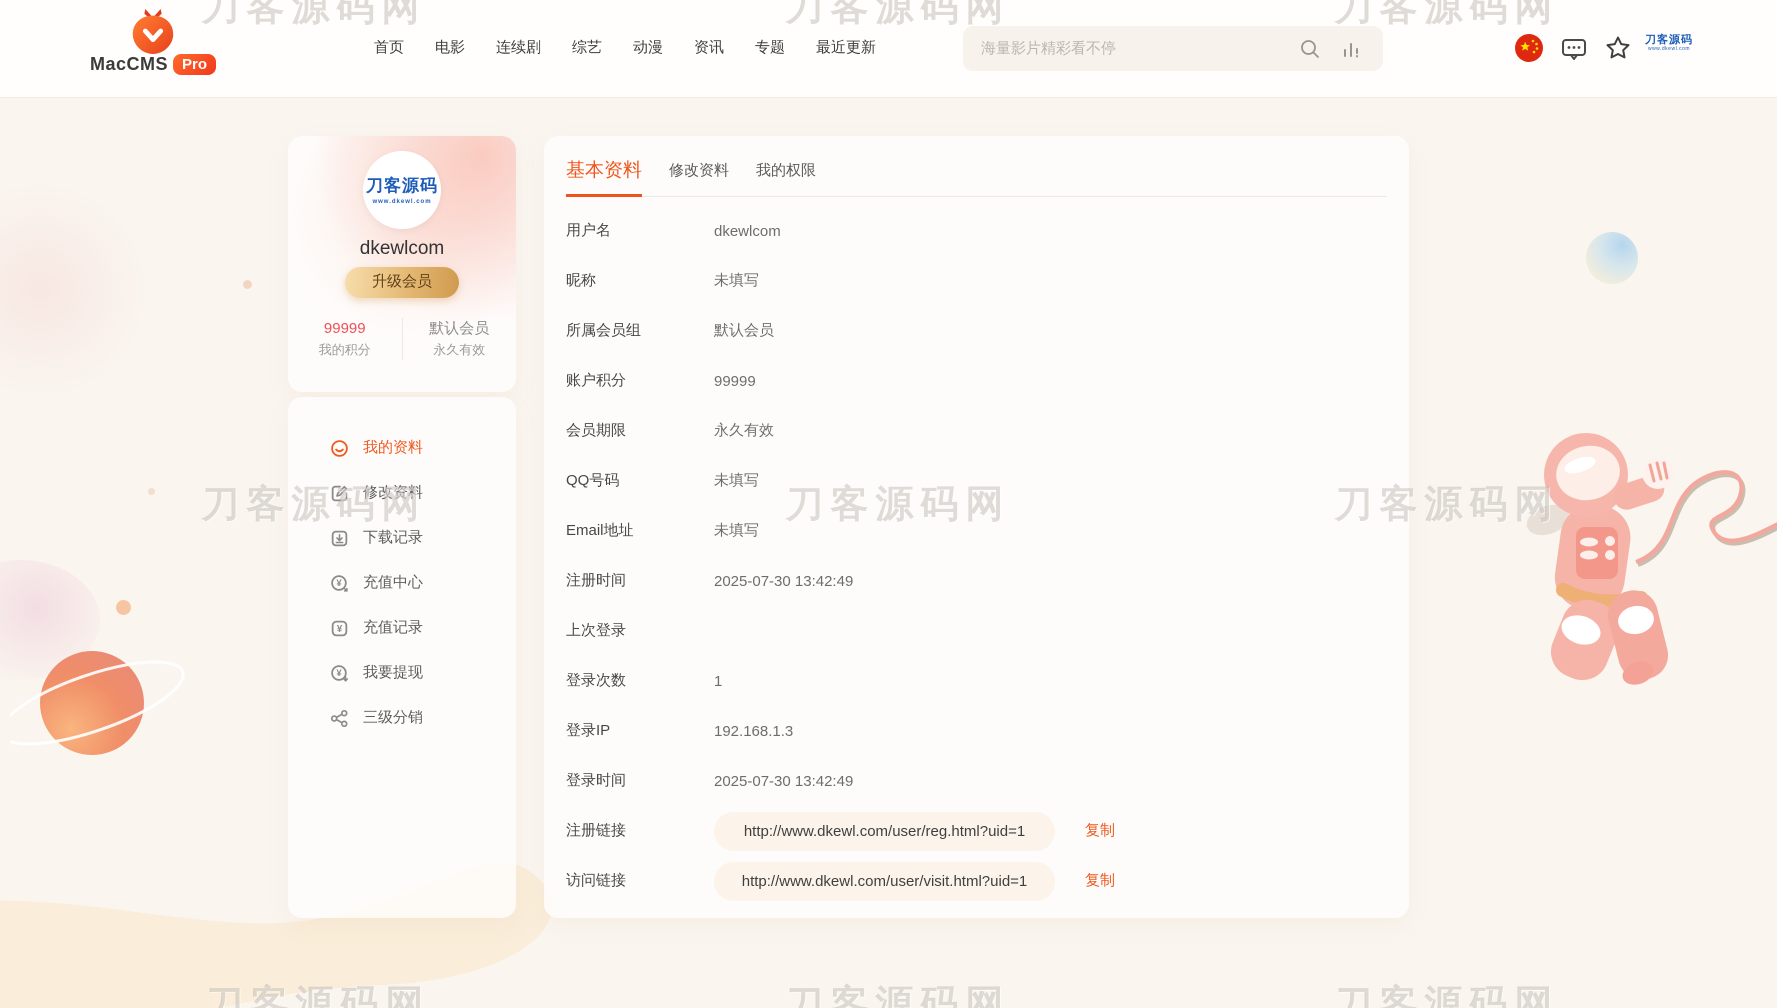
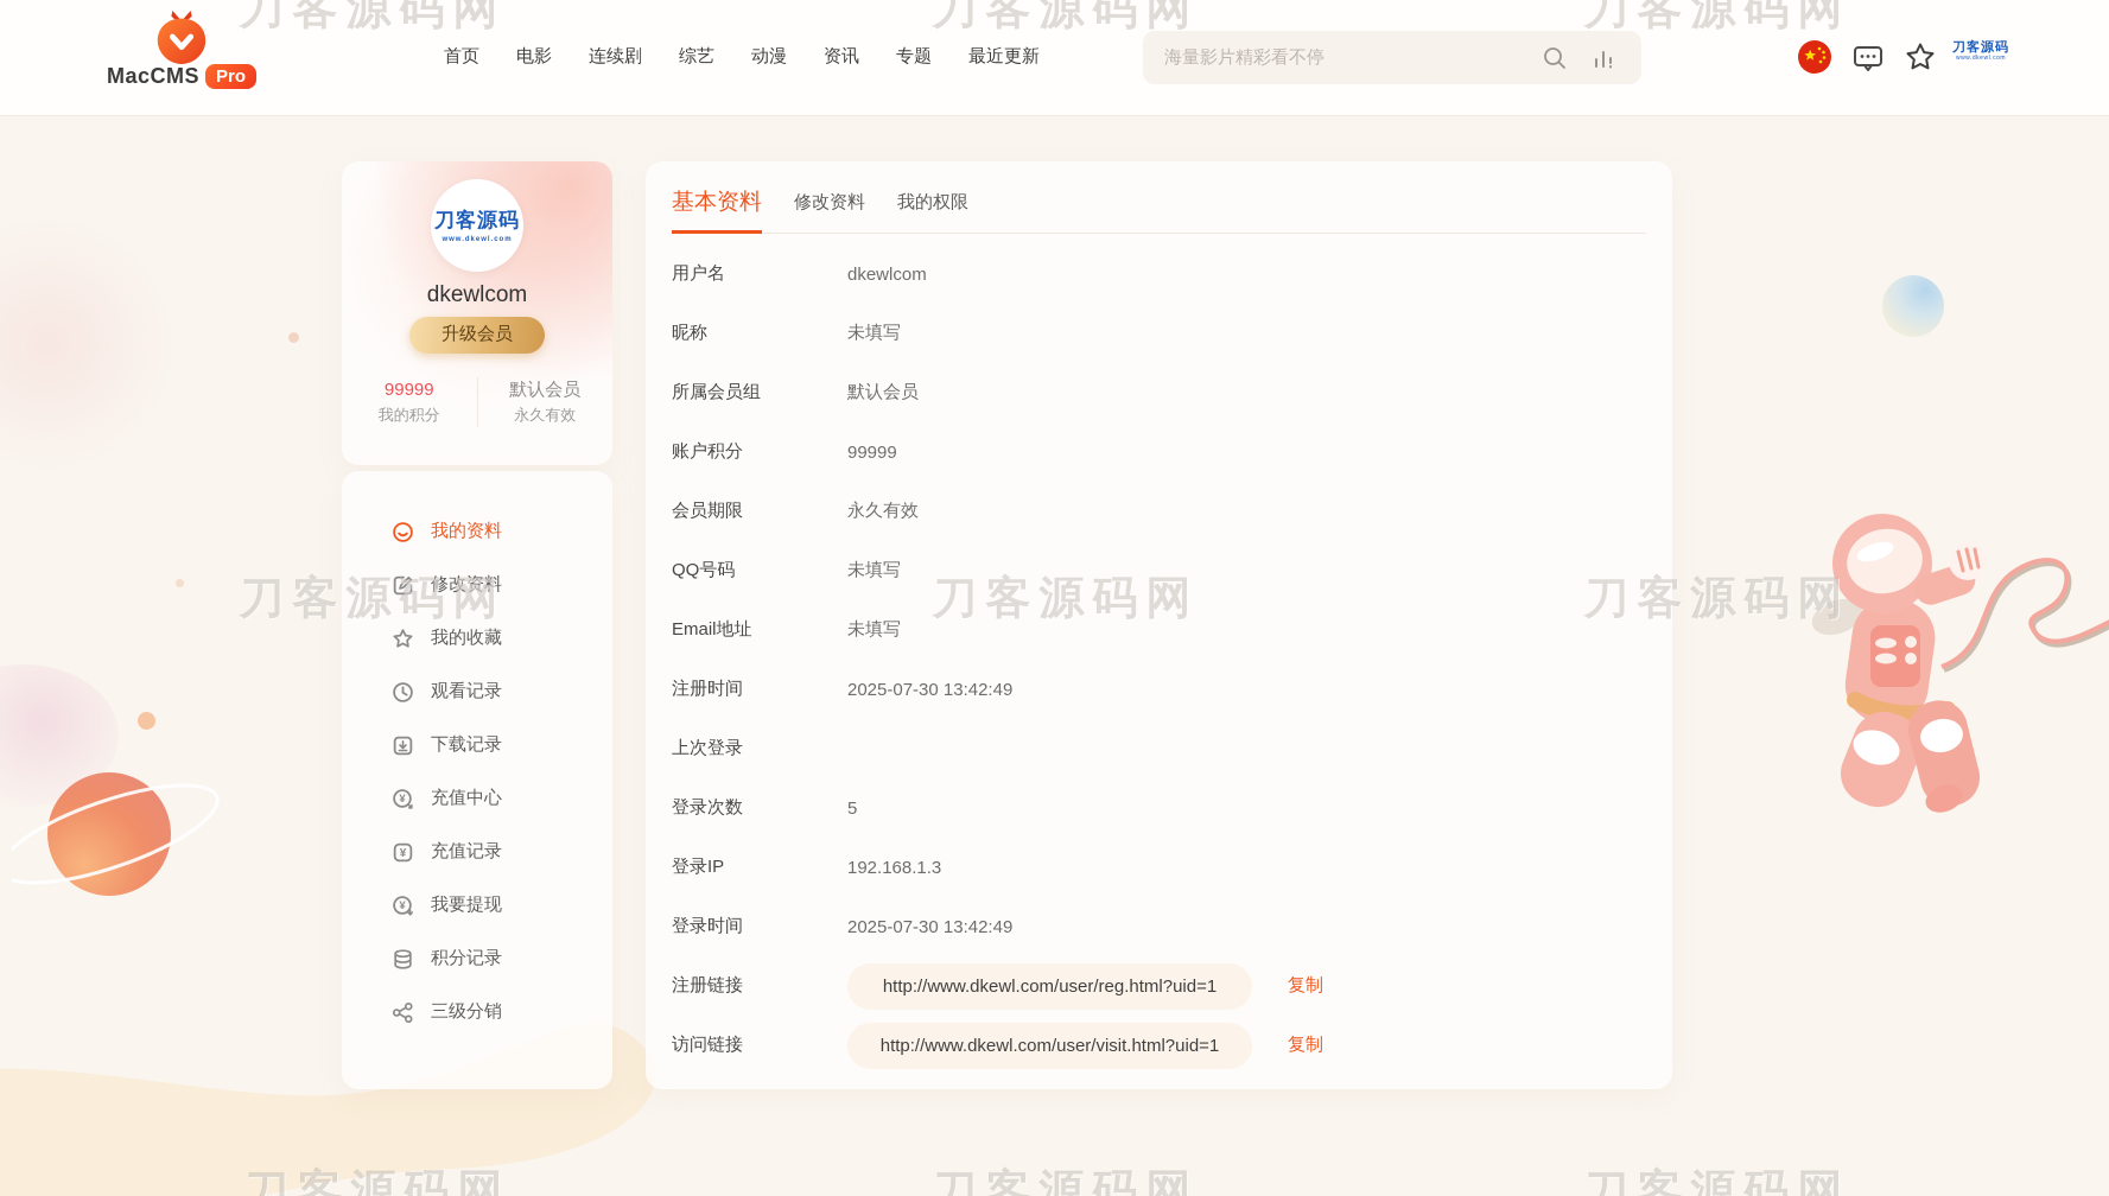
  MacCMS
  Pro
  首页
  电影
  连续剧
  综艺
  动漫
  资讯
  专题
  最近更新
  海量影片精彩看不停
  刀客源码
  刀客源码网
  刀客源码网
  刀客源码网
  刀客源码网
  刀客源码网
  刀客源码网
  刀客源码网
  刀客源码网
  刀客源码网
  刀客源码
  dkewlcom
  升级会员
  99999
  我的积分
  默认会员
  永久有效
  我的资料
  修改资料
+ 我的收藏
+ 观看记录
  下载记录
  ¥
  充值中心
  ¥
  充值记录
  ¥
  我要提现
+ 积分记录
  三级分销
  基本资料
  修改资料
  我的权限
  用户名
  dkewlcom
  昵称
  未填写
  所属会员组
  默认会员
  账户积分
  99999
  会员期限
  永久有效
  QQ号码
  未填写
  Email地址
  未填写
  注册时间
  2025-07-30 13:42:49
  上次登录
  登录次数
- 1
+ 5
  登录IP
  192.168.1.3
  登录时间
  2025-07-30 13:42:49
  注册链接
  http://www.dkewl.com/user/reg.html?uid=1
  复制
  访问链接
  http://www.dkewl.com/user/visit.html?uid=1
  复制
